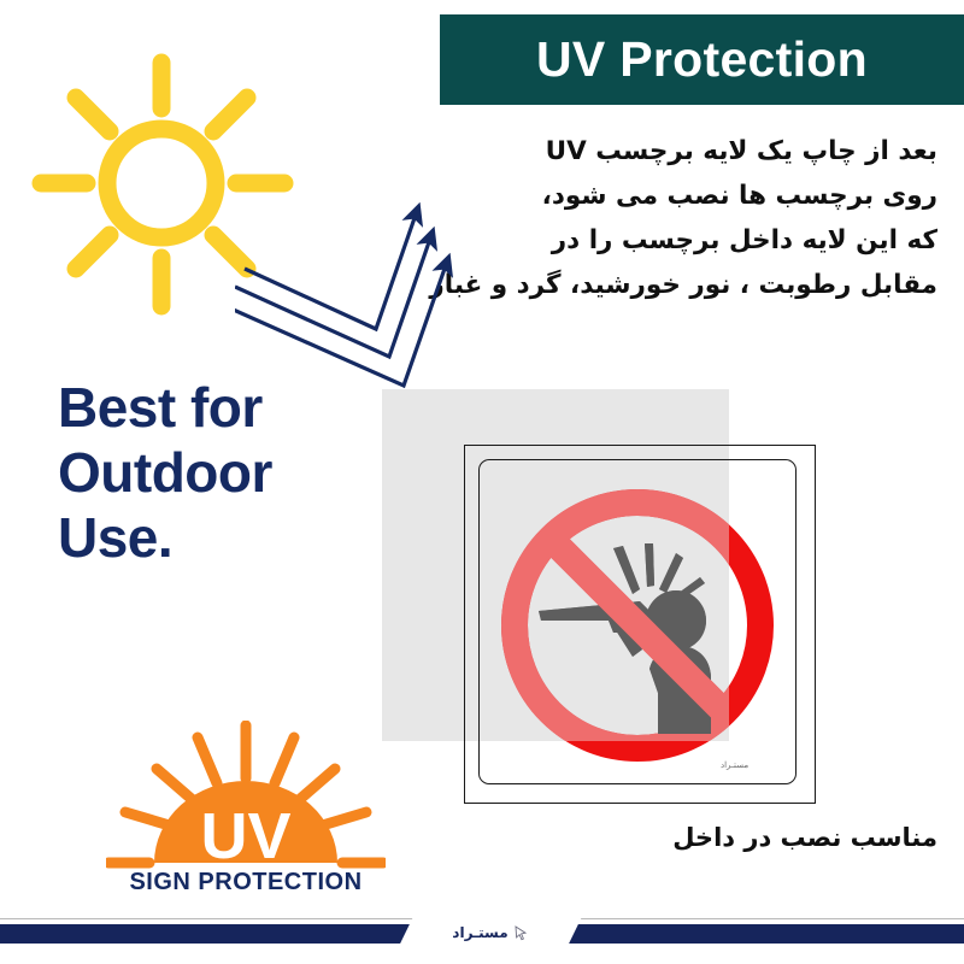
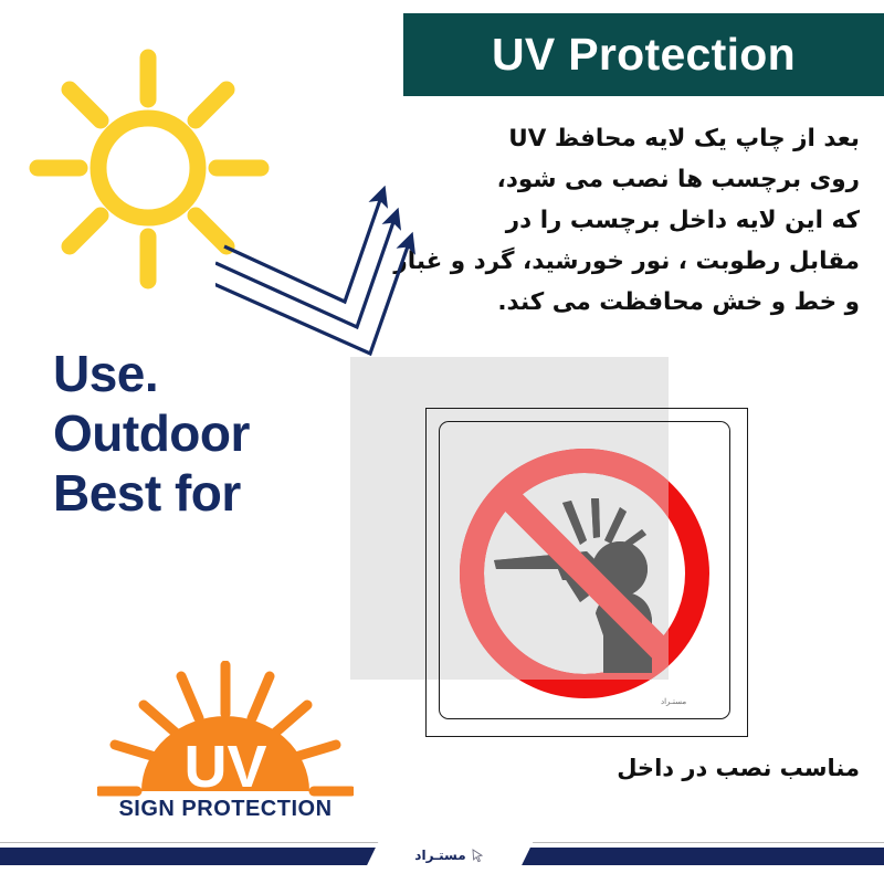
  UV Protection
- بعد از چاپ یک لایه برچسب UV
+ بعد از چاپ یک لایه محافظ UV
  روی برچسب ها نصب می شود،
  که این لایه داخل برچسب را در
  مقابل رطوبت ، نور خورشید، گرد و غبا
+ و خط و خش محافظت می کند.
- Best for
+ Use.
  Outdoor
- Use.
+ Best for
  مستـراد
  UV
  SIGN PROTECTION
  مناسب نصب در داخل
  مستـراد
